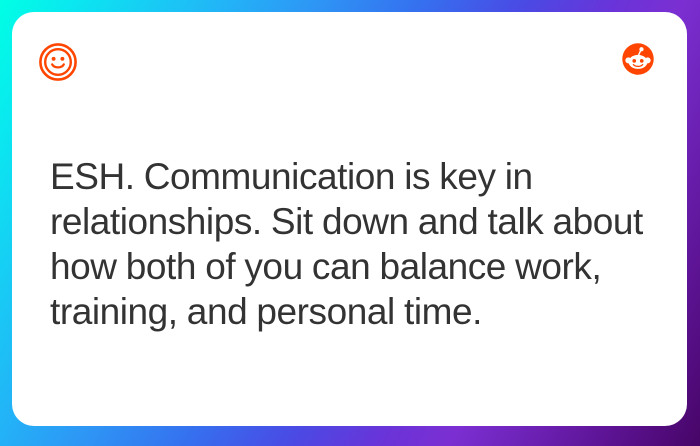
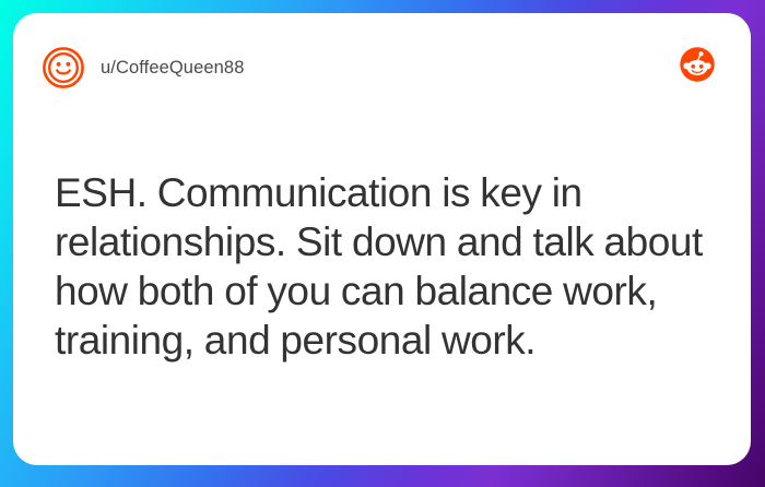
+ u/CoffeeQueen88
- ESH. Communication is key in relationships. Sit down and talk about how both of you can balance work, training, and personal time.
+ ESH. Communication is key in relationships. Sit down and talk about how both of you can balance work, training, and personal work.
